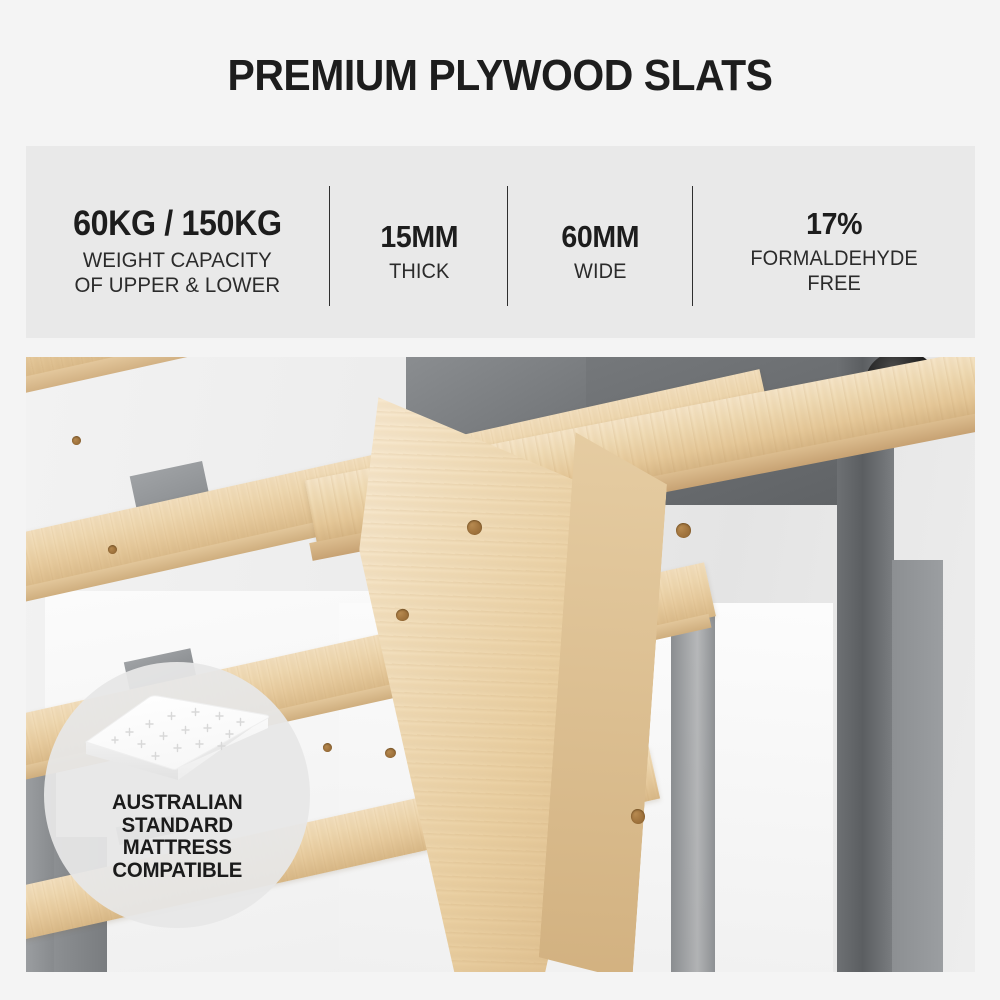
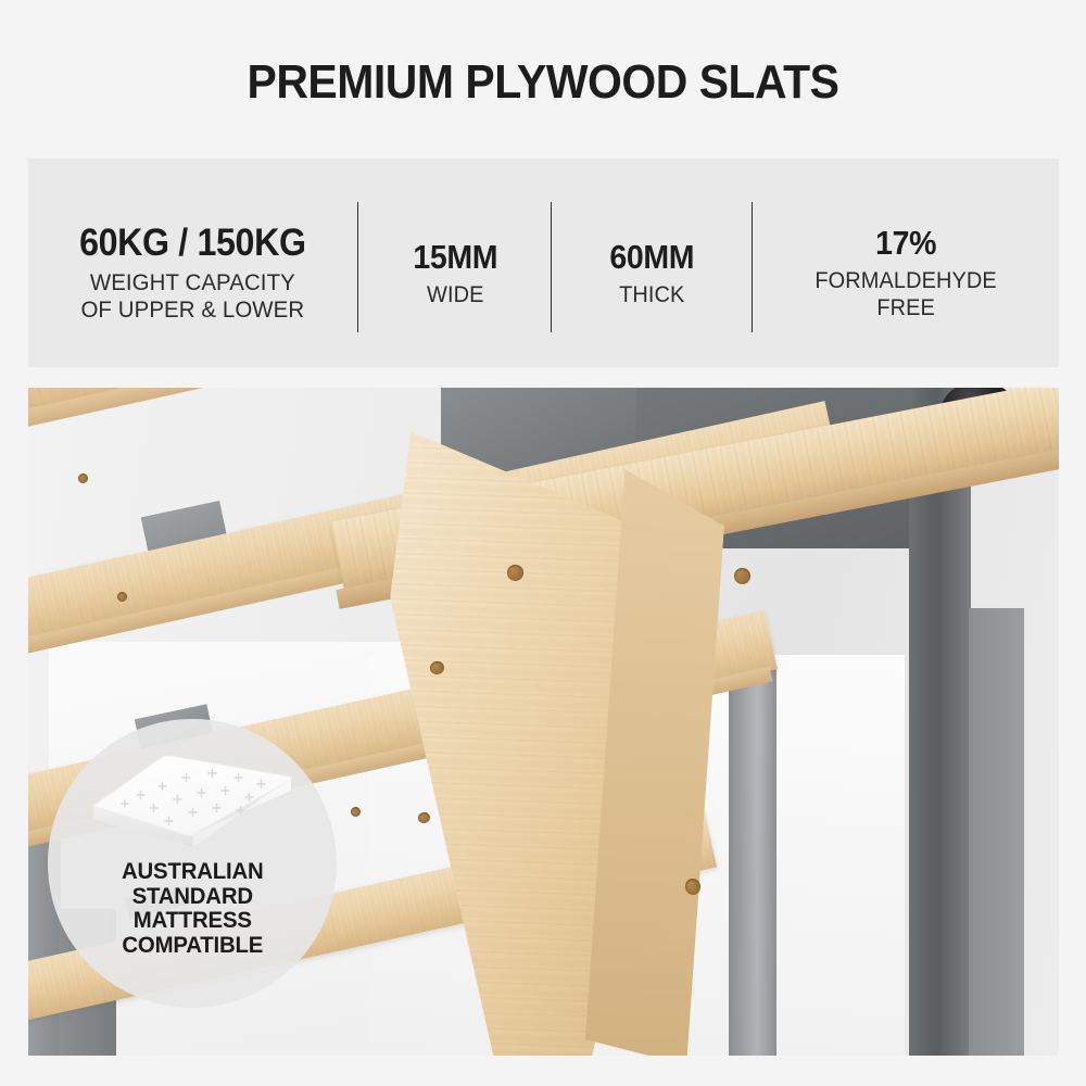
  PREMIUM PLYWOOD SLATS
  60KG / 150KG
  WEIGHT CAPACITY
  OF UPPER & LOWER
  15MM
- THICK
+ WIDE
  60MM
- WIDE
+ THICK
  17%
  FORMALDEHYDE
  FREE
  AUSTRALIAN
  STANDARD
  MATTRESS
  COMPATIBLE
